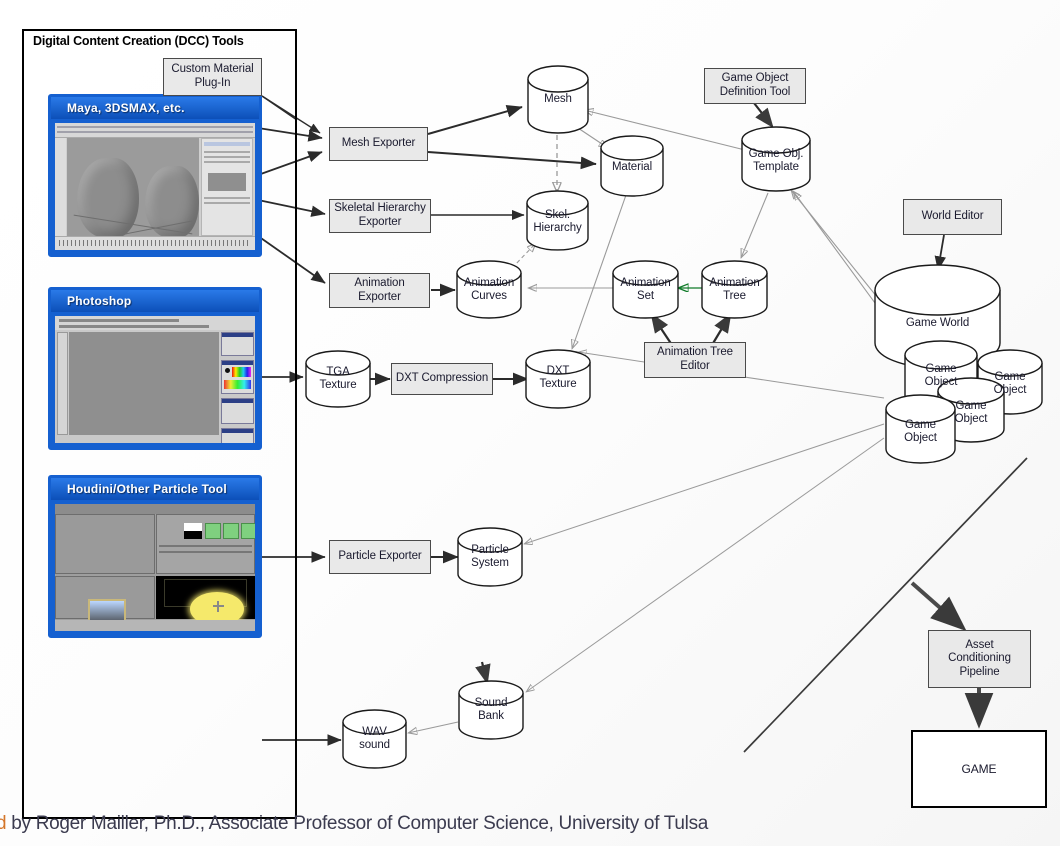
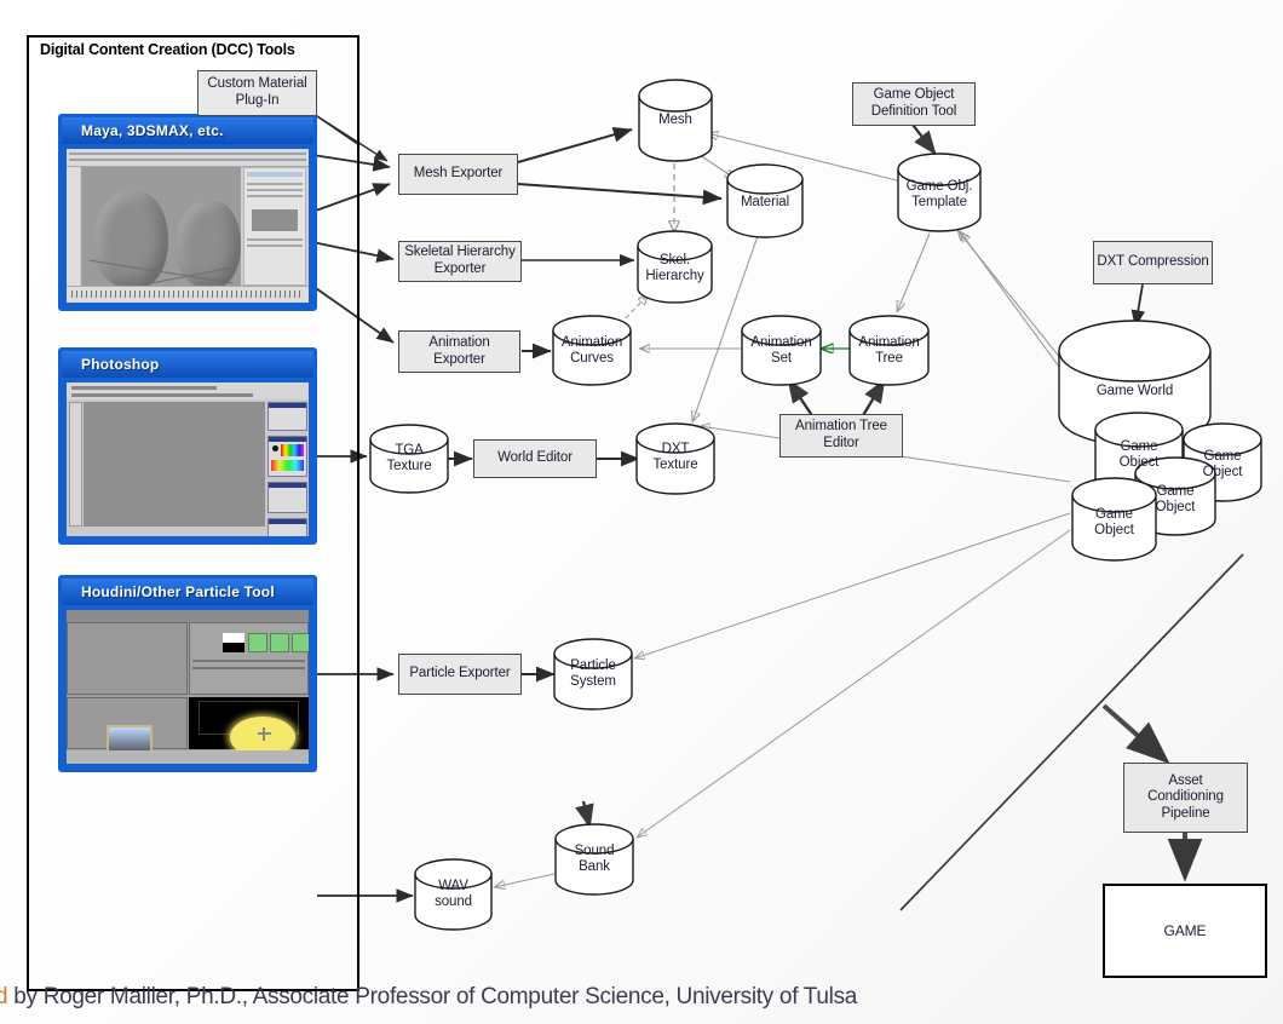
  Digital Content Creation (DCC) Tools
  Maya, 3DSMAX, etc.
  Photoshop
  Houdini/Other Particle Tool
  Custom Material
  Plug-In
  Mesh Exporter
  Skeletal Hierarchy
  Exporter
  Animation
  Exporter
- DXT Compression
+ World Editor
  Game Object
  Definition Tool
  Animation Tree
  Editor
- World Editor
+ DXT Compression
  Particle Exporter
  Asset
  Conditioning
  Pipeline
  GAME
  Mesh
  Material
  Skel.
  Hierarchy
  Animation
  Curves
  Animation
  Set
  Animation
  Tree
  Game Obj.
  Template
  TGA
  Texture
  DXT
  Texture
  Particle
  System
  Sound
  Bank
  WAV
  sound
  Game World
  Game
  Object
  Game
  Object
  Game
  Object
  Game
  Object
  d by Roger Mailler, Ph.D., Associate Professor of Computer Science, University of Tulsa
